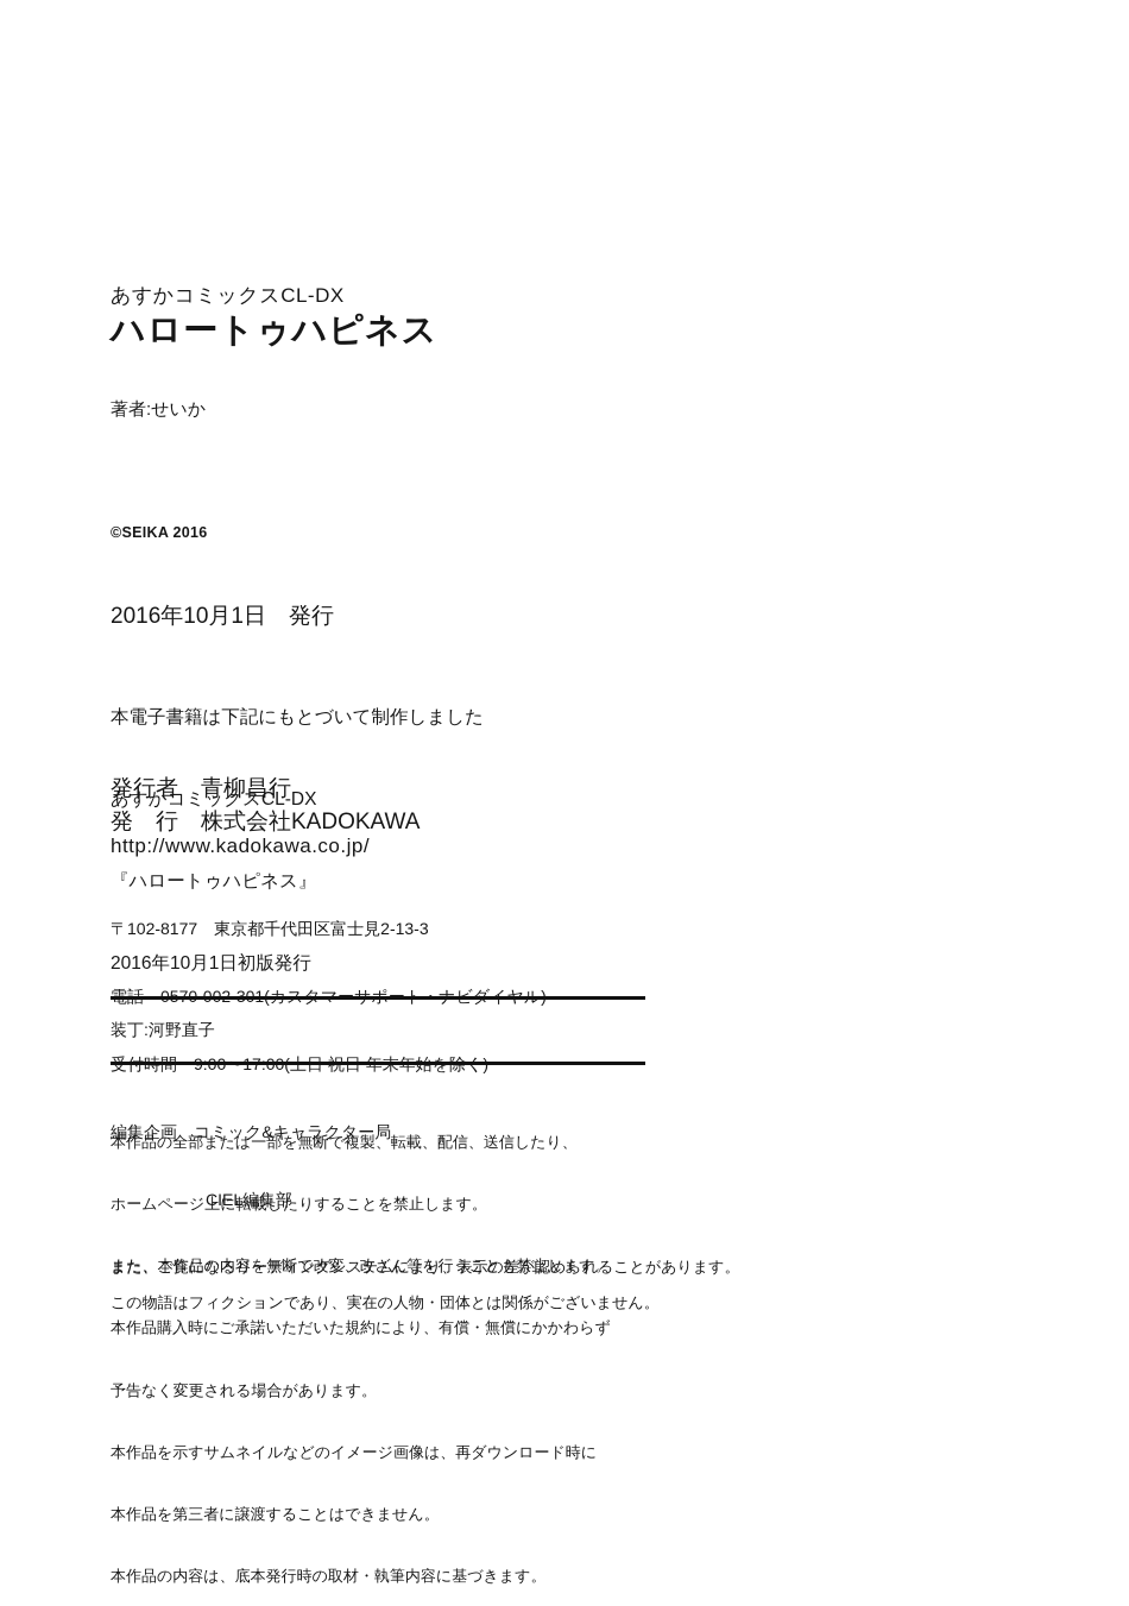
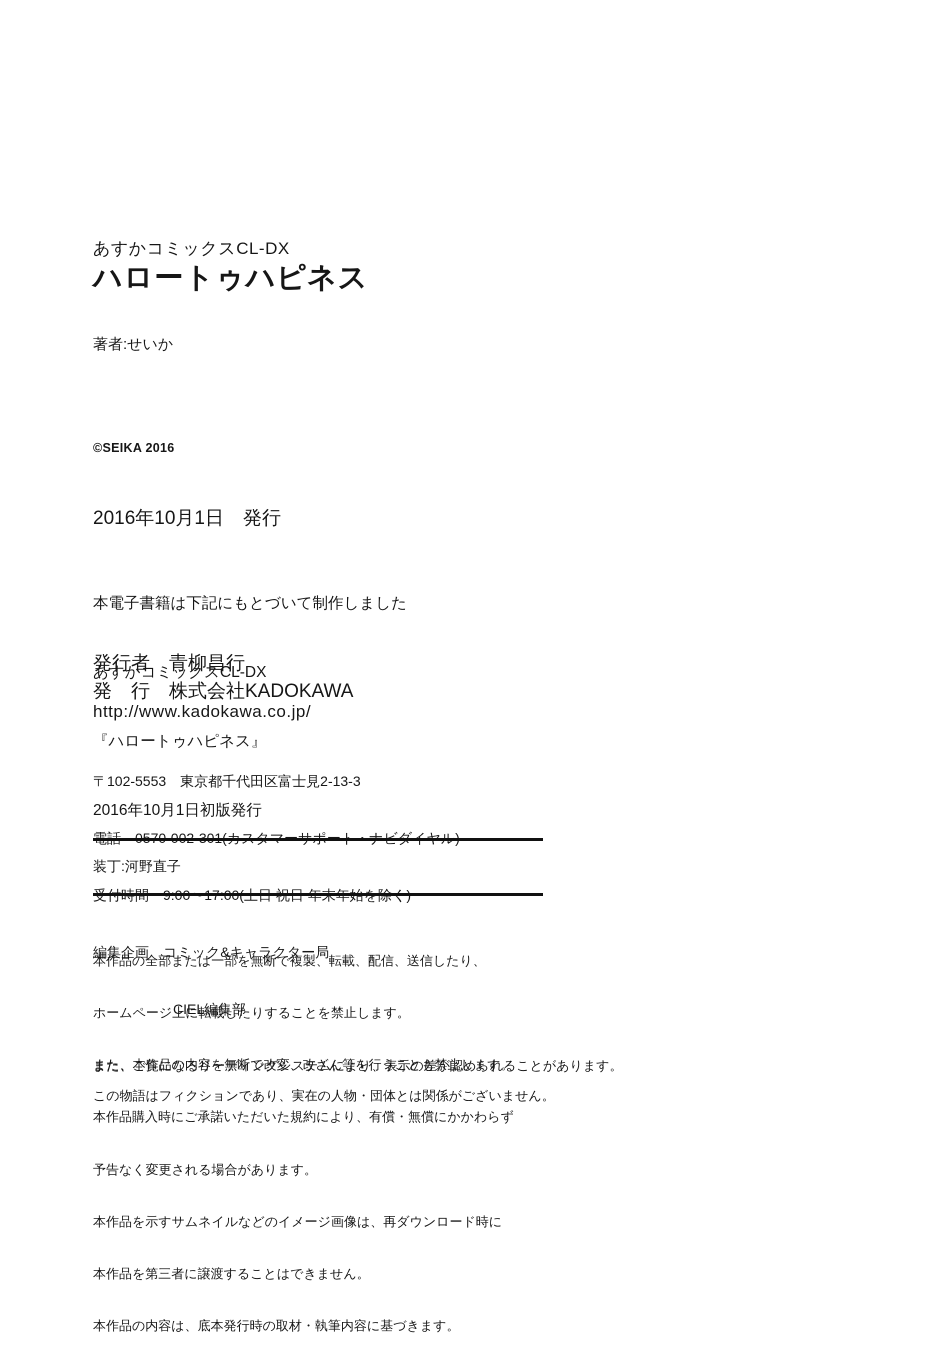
  あすかコミックスCL-DX
  ハロートゥハピネス
  著者:せいか
  ©SEIKA 2016
  2016年10月1日 発行
  本電子書籍は下記にもとづいて制作しました
  あすかコミックスCL-DX
  『ハロートゥハピネス』
  2016年10月1日初版発行
  発行者 青柳昌行
  発 行 株式会社KADOKAWA
  http://www.kadokawa.co.jp/
- 〒102-8177 東京都千代田区富士見2-13-3
+ 〒102-5553 東京都千代田区富士見2-13-3
  編集企画 コミック&キャラクター局
  CIEL編集部
  装丁:河野直子
  本作品の全部または一部を無断で複製、転載、配信、送信したり、
  ホームページ上に転載したりすることを禁止します。
  また、本作品の内容を無断で改変、改ざん等を行うことも禁止します。
  本作品購入時にご承諾いただいた規約により、有償・無償にかかわらず
  予告なく変更される場合があります。
  本作品を示すサムネイルなどのイメージ画像は、再ダウンロード時に
  本作品を第三者に譲渡することはできません。
  本作品の内容は、底本発行時の取材・執筆内容に基づきます。
  また、ご覧になるリーディングシステムにより、表示の差が認められることがあります。
  この物語はフィクションであり、実在の人物・団体とは関係がございません。
